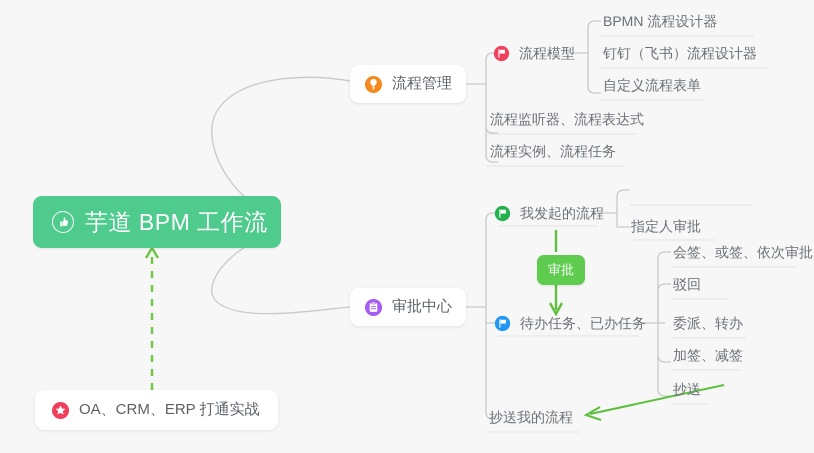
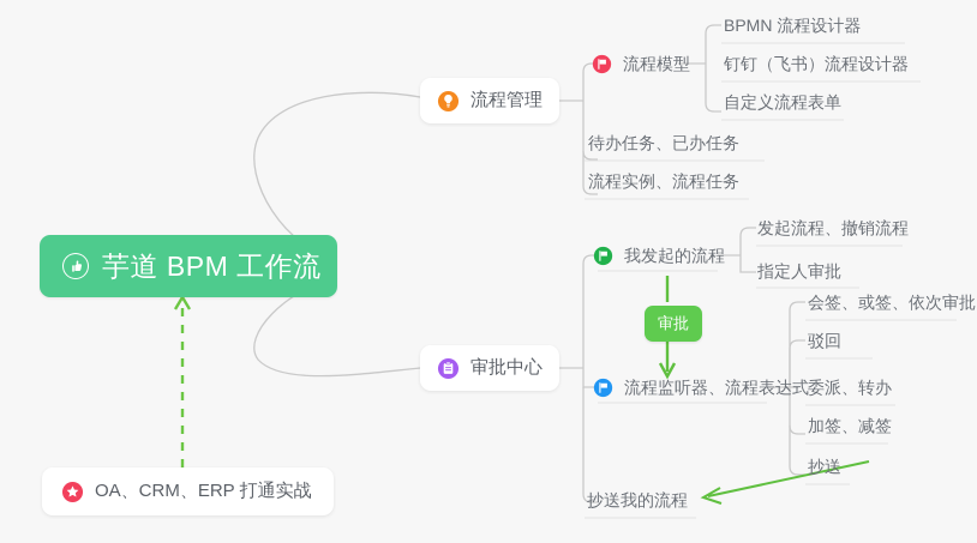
  芋道 BPM 工作流
  流程管理
  流程模型
  BPMN 流程设计器
  钉钉（飞书）流程设计器
  自定义流程表单
- 流程监听器、流程表达式
+ 待办任务、已办任务
  流程实例、流程任务
  审批中心
  我发起的流程
+ 发起流程、撤销流程
  指定人审批
- 待办任务、已办任务
+ 流程监听器、流程表达式
  会签、或签、依次审批
  驳回
  委派、转办
  加签、减签
  抄送
  抄送我的流程
  审批
  OA、CRM、ERP 打通实战
